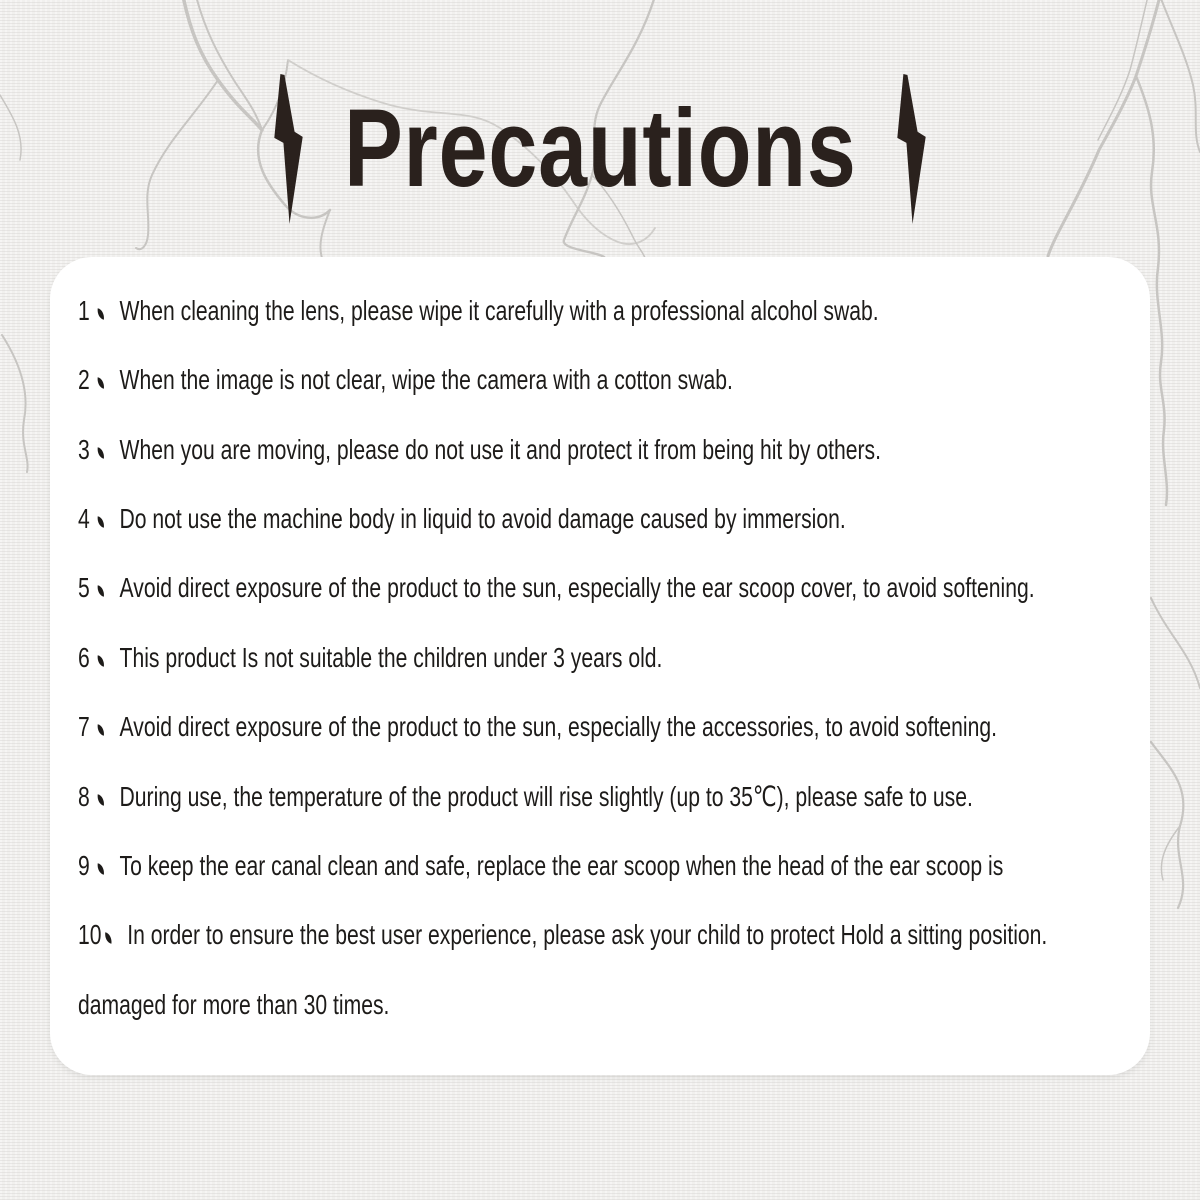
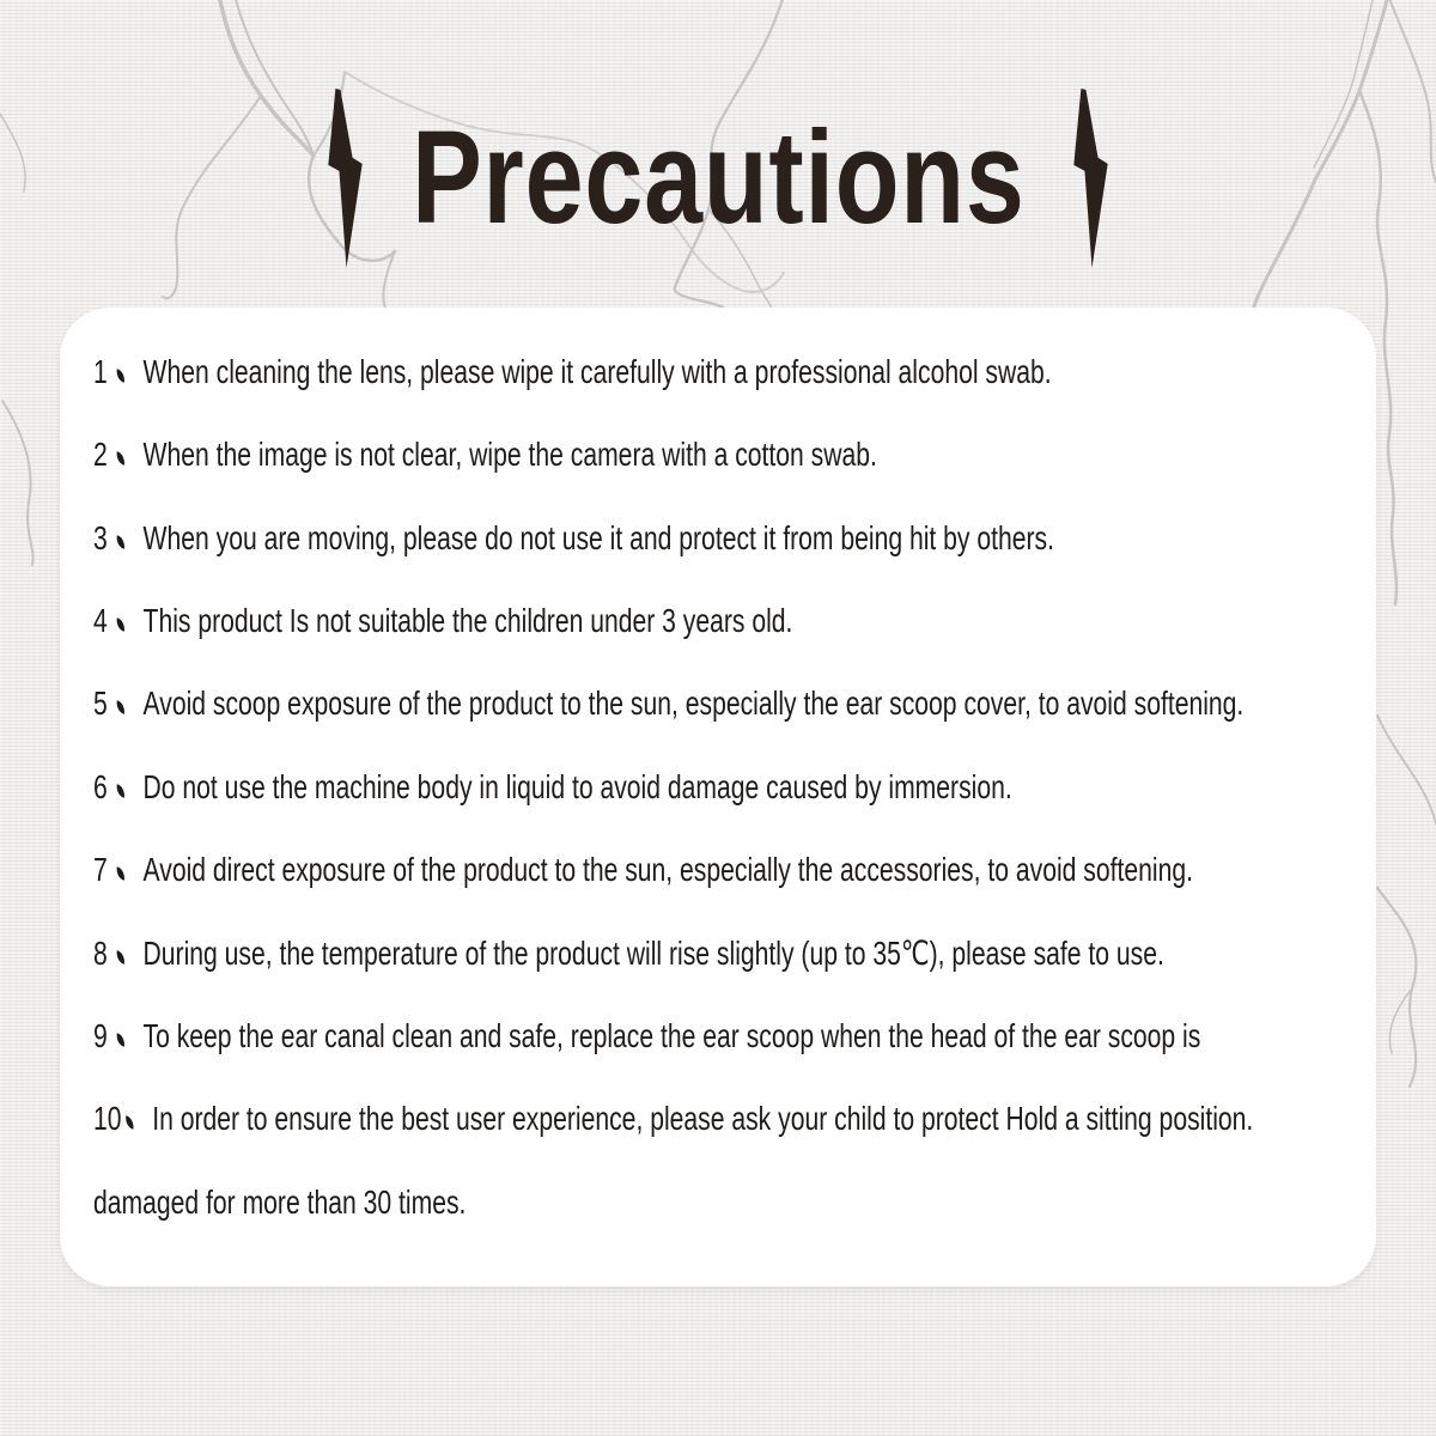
  Precautions
  1
  When cleaning the lens, please wipe it carefully with a professional alcohol swab.
  2
  When the image is not clear, wipe the camera with a cotton swab.
  3
  When you are moving, please do not use it and protect it from being hit by others.
  4
- Do not use the machine body in liquid to avoid damage caused by immersion.
+ This product Is not suitable the children under 3 years old.
  5
- Avoid direct exposure of the product to the sun, especially the ear scoop cover, to avoid softening.
+ Avoid scoop exposure of the product to the sun, especially the ear scoop cover, to avoid softening.
  6
- This product Is not suitable the children under 3 years old.
+ Do not use the machine body in liquid to avoid damage caused by immersion.
  7
  Avoid direct exposure of the product to the sun, especially the accessories, to avoid softening.
  8
  During use, the temperature of the product will rise slightly (up to 35℃), please safe to use.
  9
  To keep the ear canal clean and safe, replace the ear scoop when the head of the ear scoop is
  10
  In order to ensure the best user experience, please ask your child to protect Hold a sitting position.
  damaged for more than 30 times.
